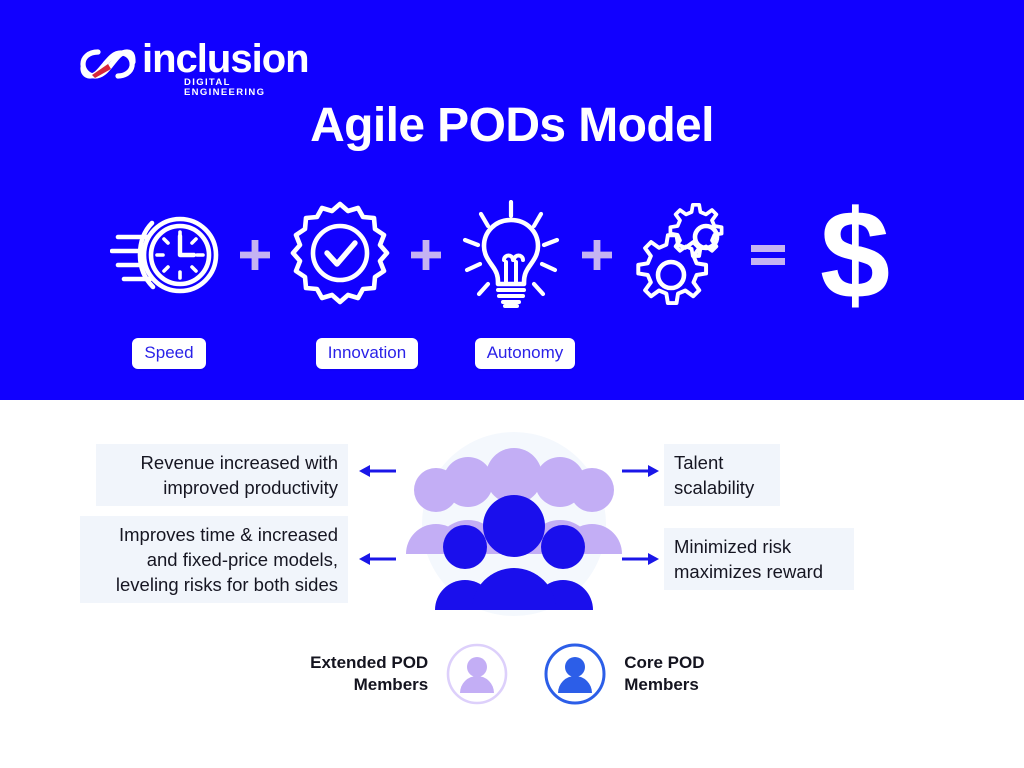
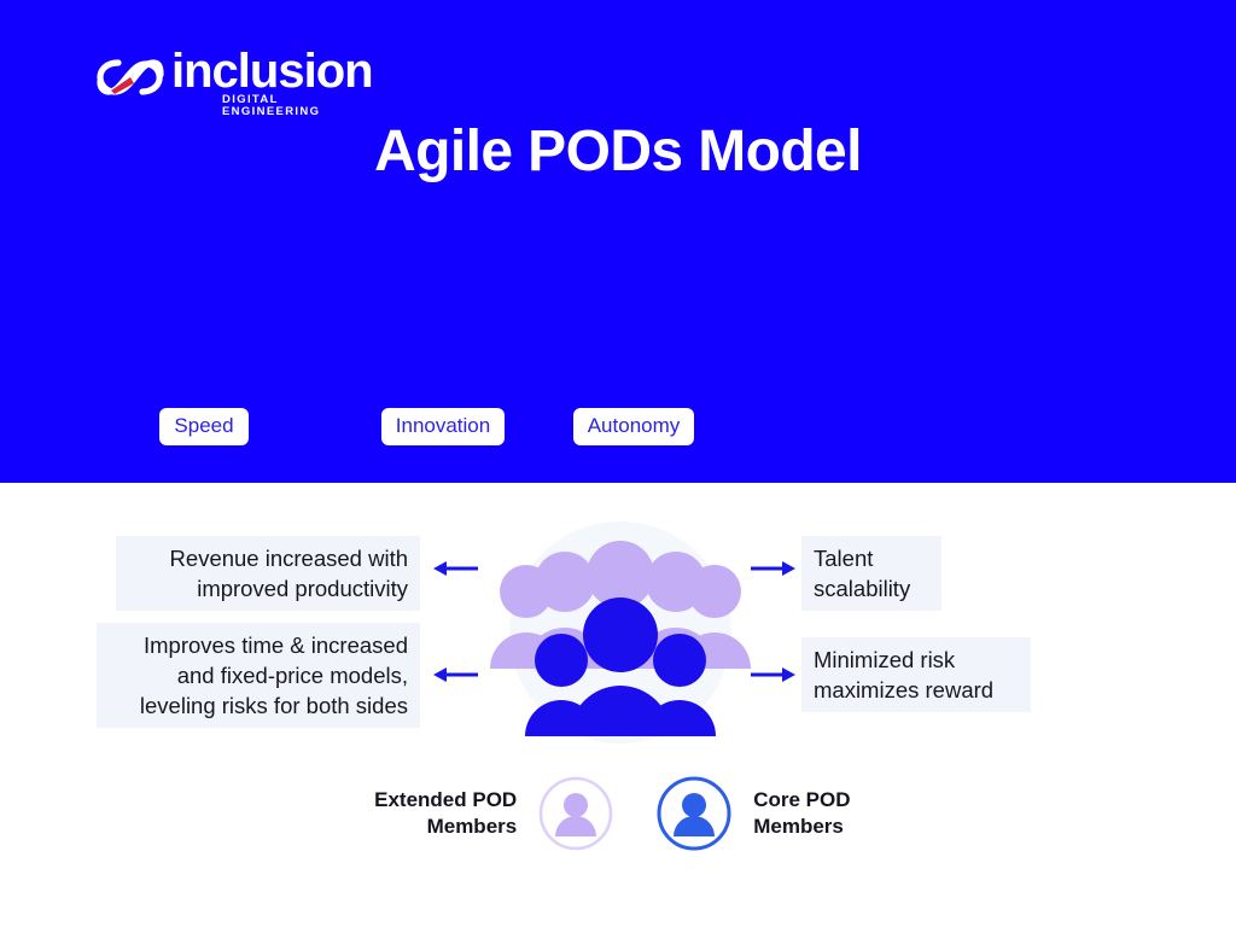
  inclusion
  DIGITAL ENGINEERING
  Agile PODs Model
- $
  Speed
  Innovation
  Autonomy
  Revenue increased with improved productivity
  Improves time & increased and fixed-price models, leveling risks for both sides
  Talent scalability
  Minimized risk maximizes reward
  Extended POD Members
  Core POD Members
